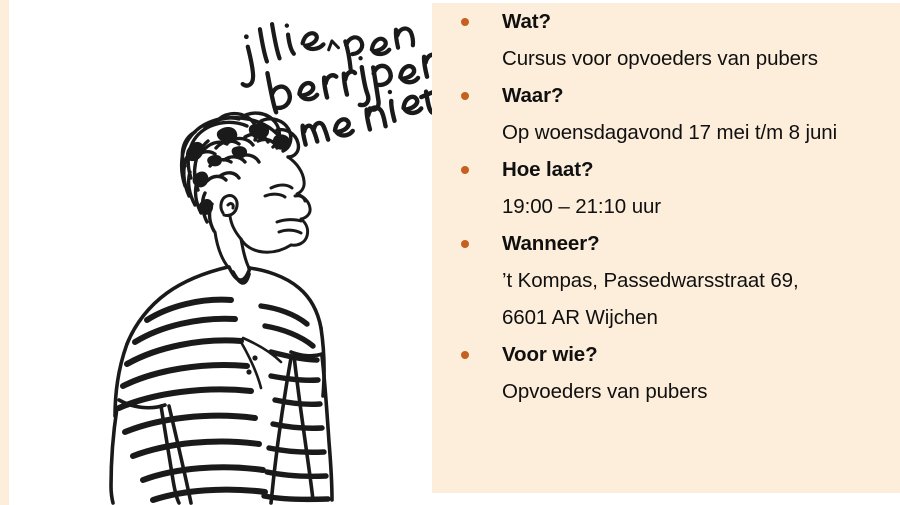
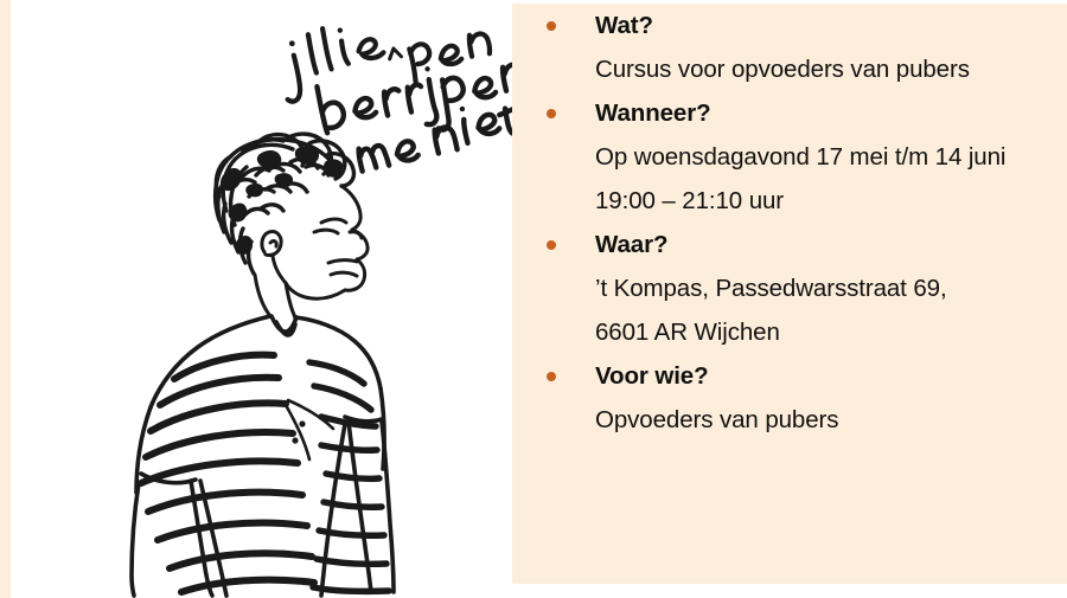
  Wat?
  Cursus voor opvoeders van pubers
- Waar?
+ Wanneer?
- Op woensdagavond 17 mei t/m 8 juni
+ Op woensdagavond 17 mei t/m 14 juni
- Hoe laat?
  19:00 – 21:10 uur
- Wanneer?
+ Waar?
  ’t Kompas, Passedwarsstraat 69,
  6601 AR Wijchen
  Voor wie?
  Opvoeders van pubers
